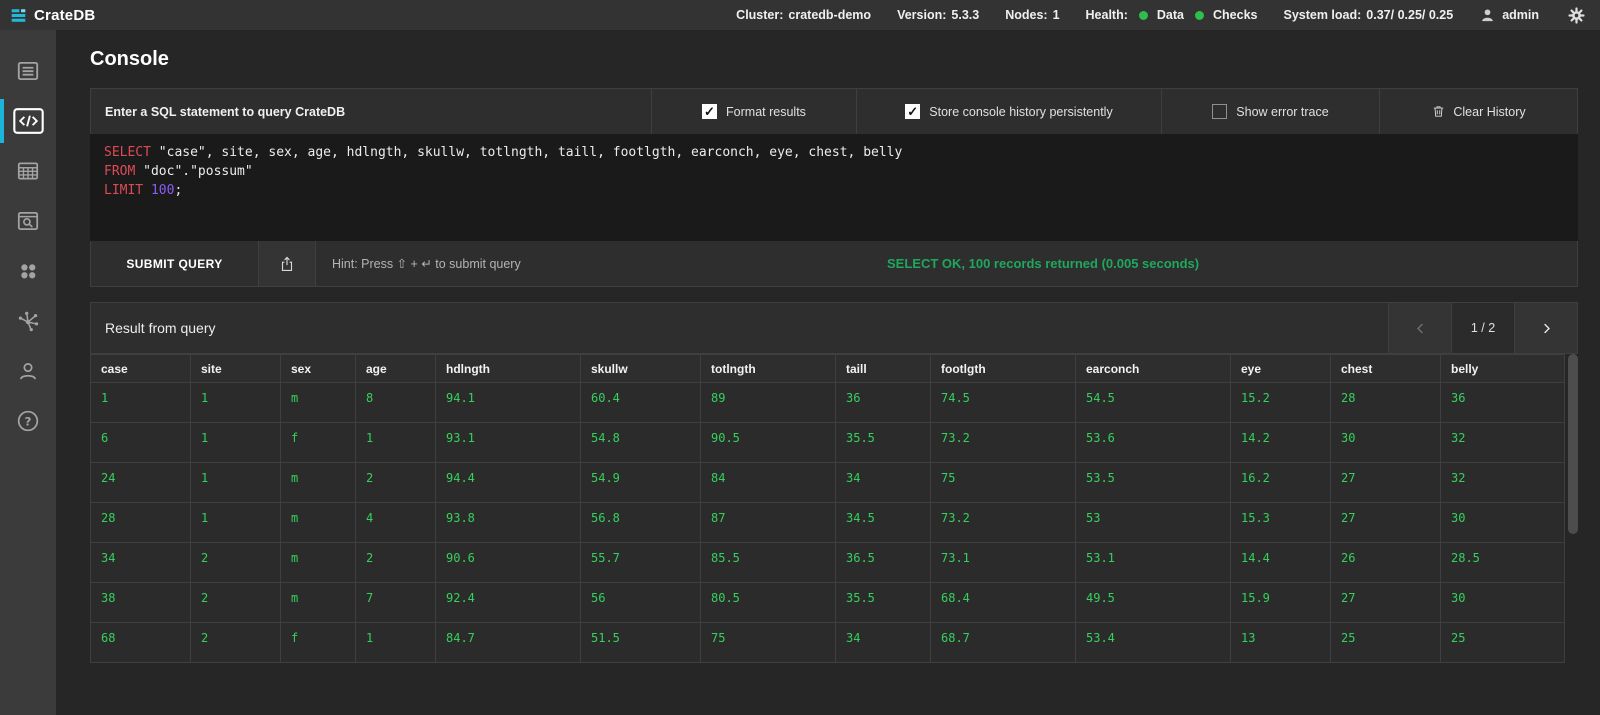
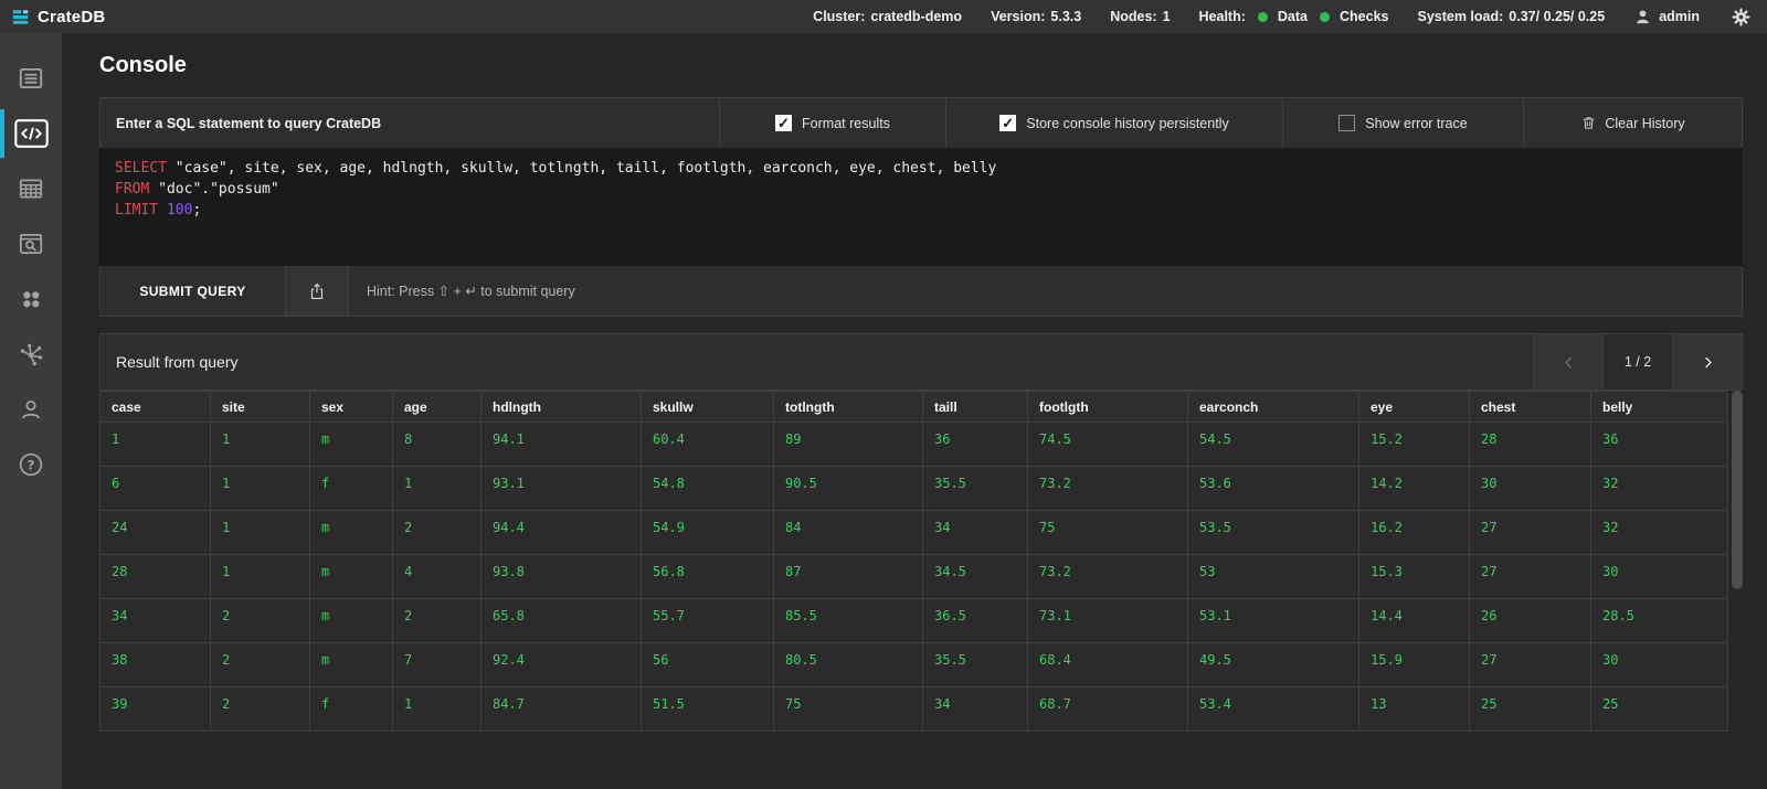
  CrateDB
  Cluster:
  cratedb-demo
  Version:
  5.3.3
  Nodes:
  1
  Health:
  Data
  Checks
  System load:
  0.37/ 0.25/ 0.25
  admin
  ?
  Console
  Enter a SQL statement to query CrateDB
  Format results
  Store console history persistently
  Show error trace
  Clear History
  SELECT "case", site, sex, age, hdlngth, skullw, totlngth, taill, footlgth, earconch, eye, chest, belly
  FROM "doc"."possum"
  LIMIT 100;
  SUBMIT QUERY
  Hint: Press ⇧ + ↵ to submit query
- SELECT OK, 100 records returned (0.005 seconds)
  Result from query
  1 / 2
  case	site	sex	age	hdlngth	skullw	totlngth	taill	footlgth	earconch	eye	chest	belly
  1	1	m	8	94.1	60.4	89	36	74.5	54.5	15.2	28	36
  6	1	f	1	93.1	54.8	90.5	35.5	73.2	53.6	14.2	30	32
  24	1	m	2	94.4	54.9	84	34	75	53.5	16.2	27	32
  28	1	m	4	93.8	56.8	87	34.5	73.2	53	15.3	27	30
- 34	2	m	2	90.6	55.7	85.5	36.5	73.1	53.1	14.4	26	28.5
+ 34	2	m	2	65.8	55.7	85.5	36.5	73.1	53.1	14.4	26	28.5
  38	2	m	7	92.4	56	80.5	35.5	68.4	49.5	15.9	27	30
- 68	2	f	1	84.7	51.5	75	34	68.7	53.4	13	25	25
+ 39	2	f	1	84.7	51.5	75	34	68.7	53.4	13	25	25
